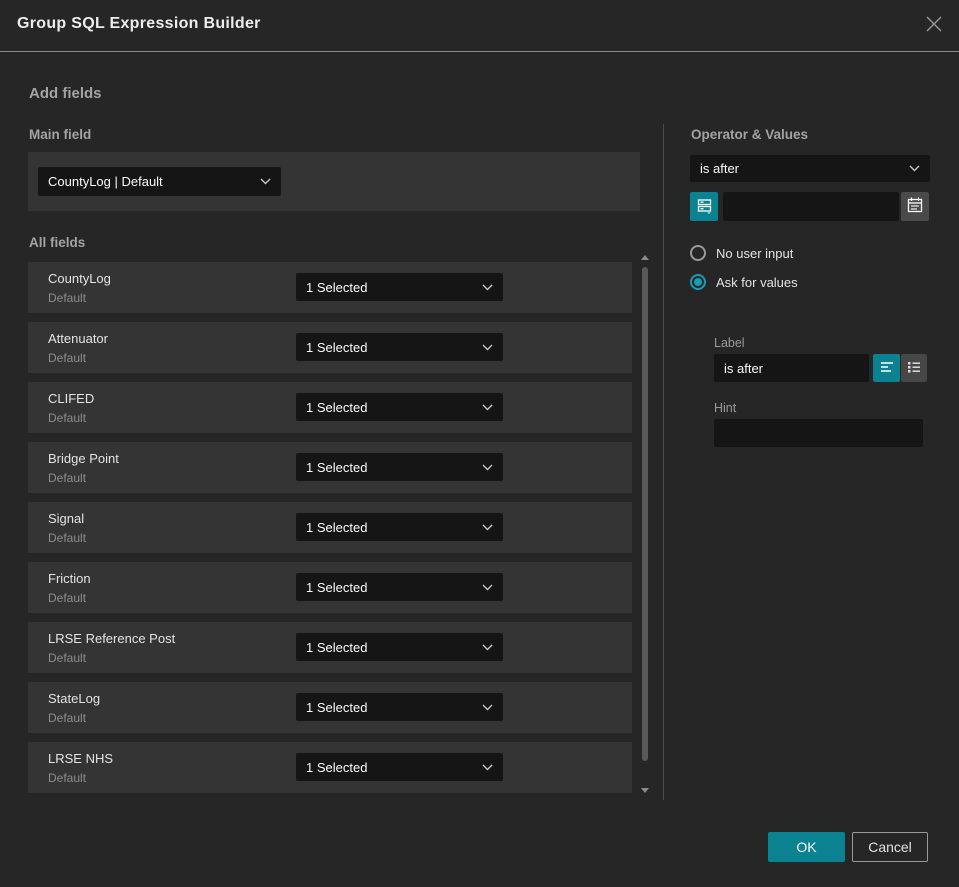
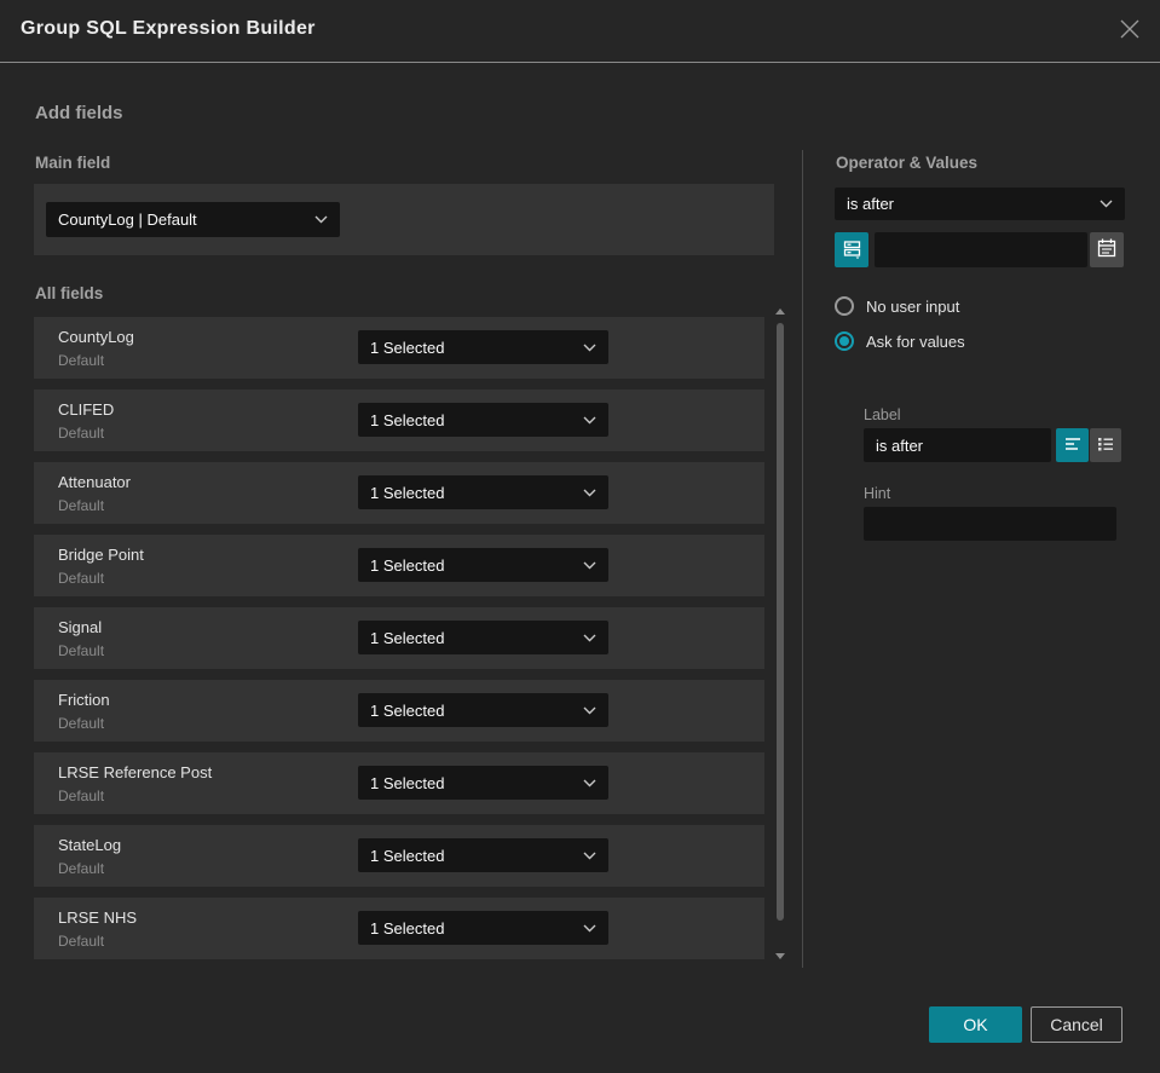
  Group SQL Expression Builder
  Add fields
  Main field
  CountyLog | Default
  All fields
  CountyLog
  Default
  1 Selected
- Attenuator
+ CLIFED
  Default
  1 Selected
- CLIFED
+ Attenuator
  Default
  1 Selected
  Bridge Point
  Default
  1 Selected
  Signal
  Default
  1 Selected
  Friction
  Default
  1 Selected
  LRSE Reference Post
  Default
  1 Selected
  StateLog
  Default
  1 Selected
  LRSE NHS
  Default
  1 Selected
  Operator & Values
  is after
  No user input
  Ask for values
  Label
  is after
  Hint
  OK
  Cancel
